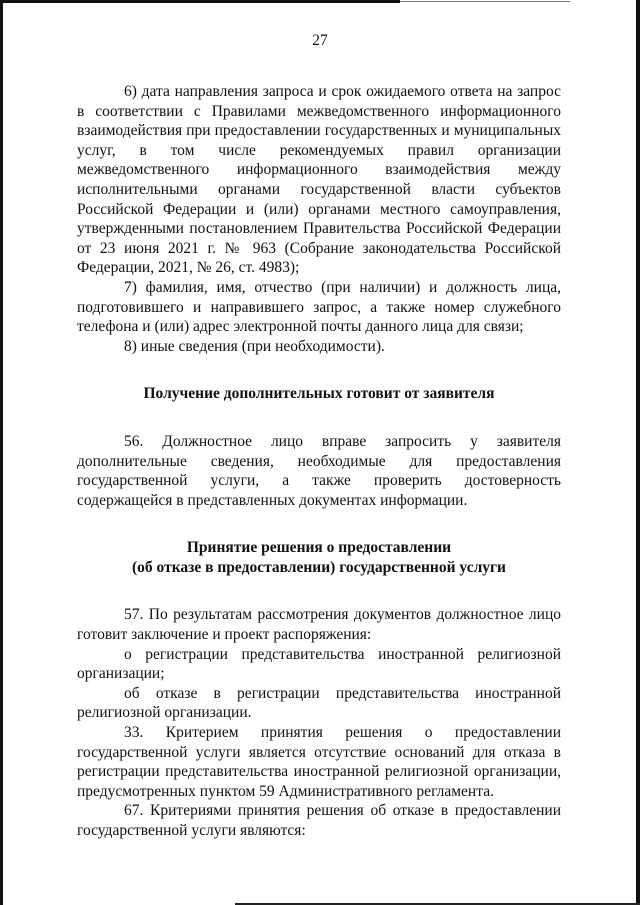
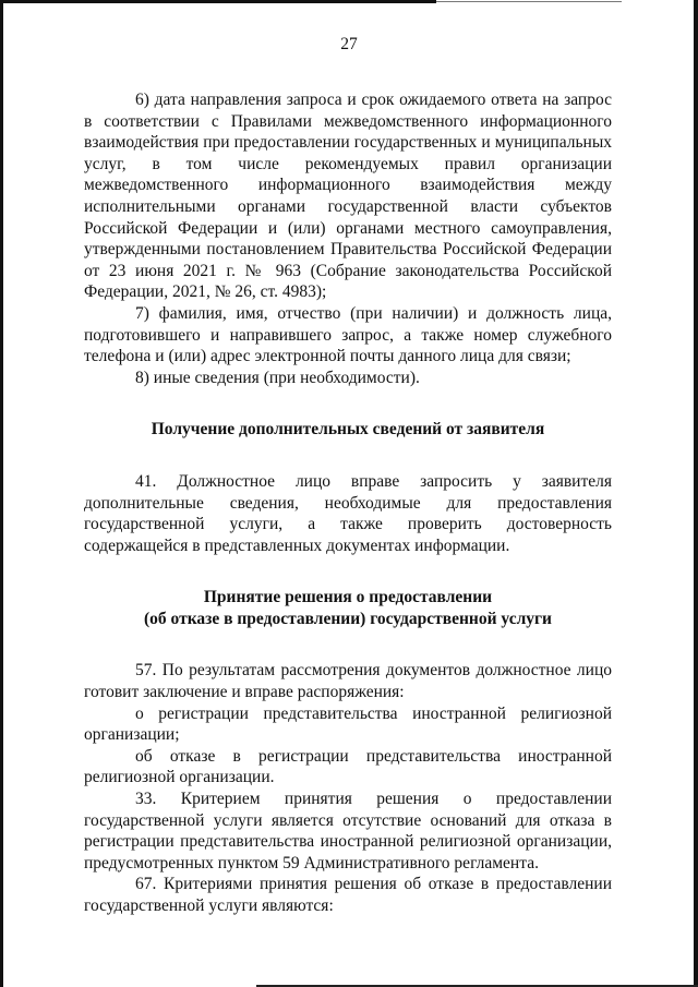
  27
  6) дата направления запроса и срок ожидаемого ответа на запрос в соответствии с Правилами межведомственного информационного взаимодействия при предоставлении государственных и муниципальных услуг, в том числе рекомендуемых правил организации межведомственного информационного взаимодействия между исполнительными органами государственной власти субъектов Российской Федерации и (или) органами местного самоуправления, утвержденными постановлением Правительства Российской Федерации от 23 июня 2021 г. № 963 (Собрание законодательства Российской Федерации, 2021, № 26, ст. 4983);
  7) фамилия, имя, отчество (при наличии) и должность лица, подготовившего и направившего запрос, а также номер служебного телефона и (или) адрес электронной почты данного лица для связи;
  8) иные сведения (при необходимости).
- Получение дополнительных готовит от заявителя
+ Получение дополнительных сведений от заявителя
- 56. Должностное лицо вправе запросить у заявителя дополнительные сведения, необходимые для предоставления государственной услуги, а также проверить достоверность содержащейся в представленных документах информации.
+ 41. Должностное лицо вправе запросить у заявителя дополнительные сведения, необходимые для предоставления государственной услуги, а также проверить достоверность содержащейся в представленных документах информации.
  Принятие решения о предоставлении
  (об отказе в предоставлении) государственной услуги
- 57. По результатам рассмотрения документов должностное лицо готовит заключение и проект распоряжения:
+ 57. По результатам рассмотрения документов должностное лицо готовит заключение и вправе распоряжения:
  о регистрации представительства иностранной религиозной организации;
  об отказе в регистрации представительства иностранной религиозной организации.
  33. Критерием принятия решения о предоставлении государственной услуги является отсутствие оснований для отказа в регистрации представительства иностранной религиозной организации, предусмотренных пунктом 59 Административного регламента.
  67. Критериями принятия решения об отказе в предоставлении государственной услуги являются:
